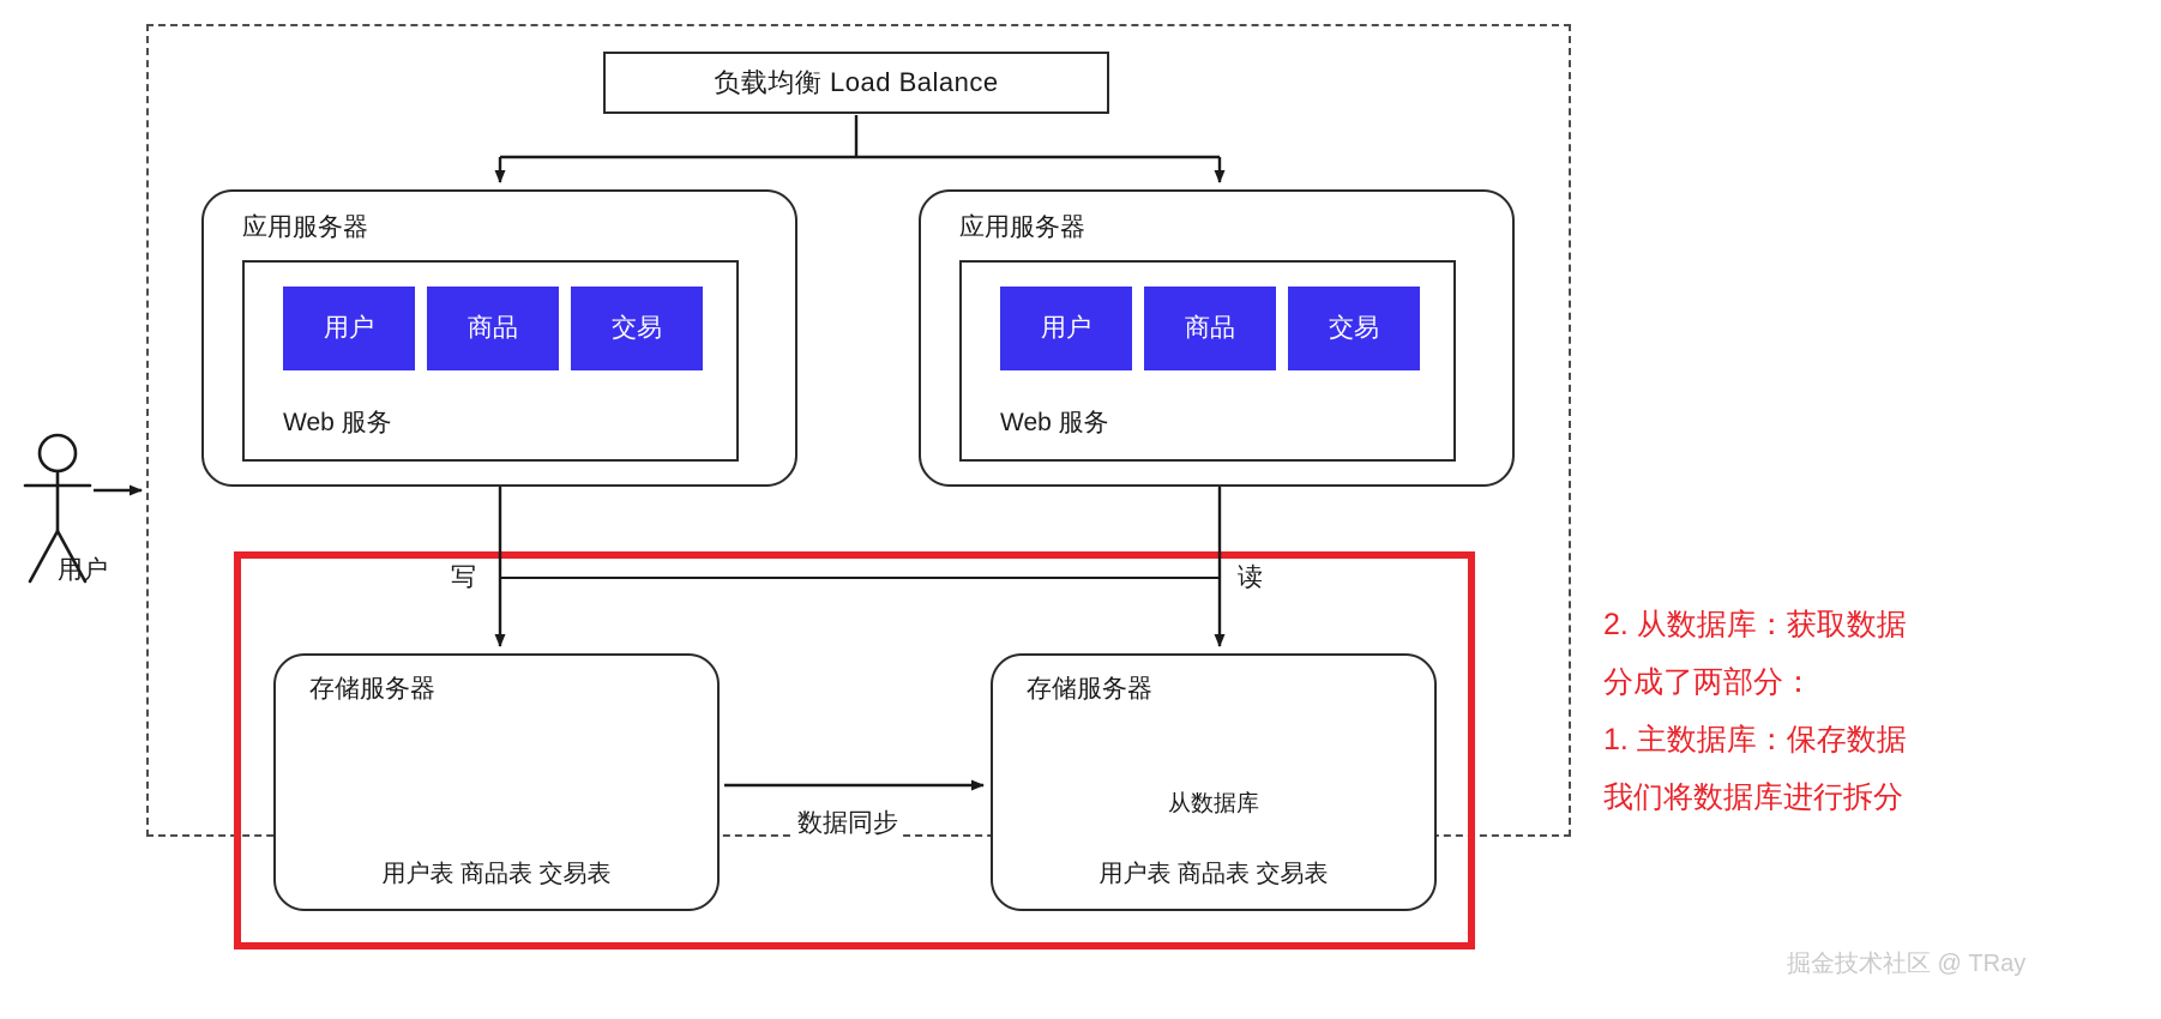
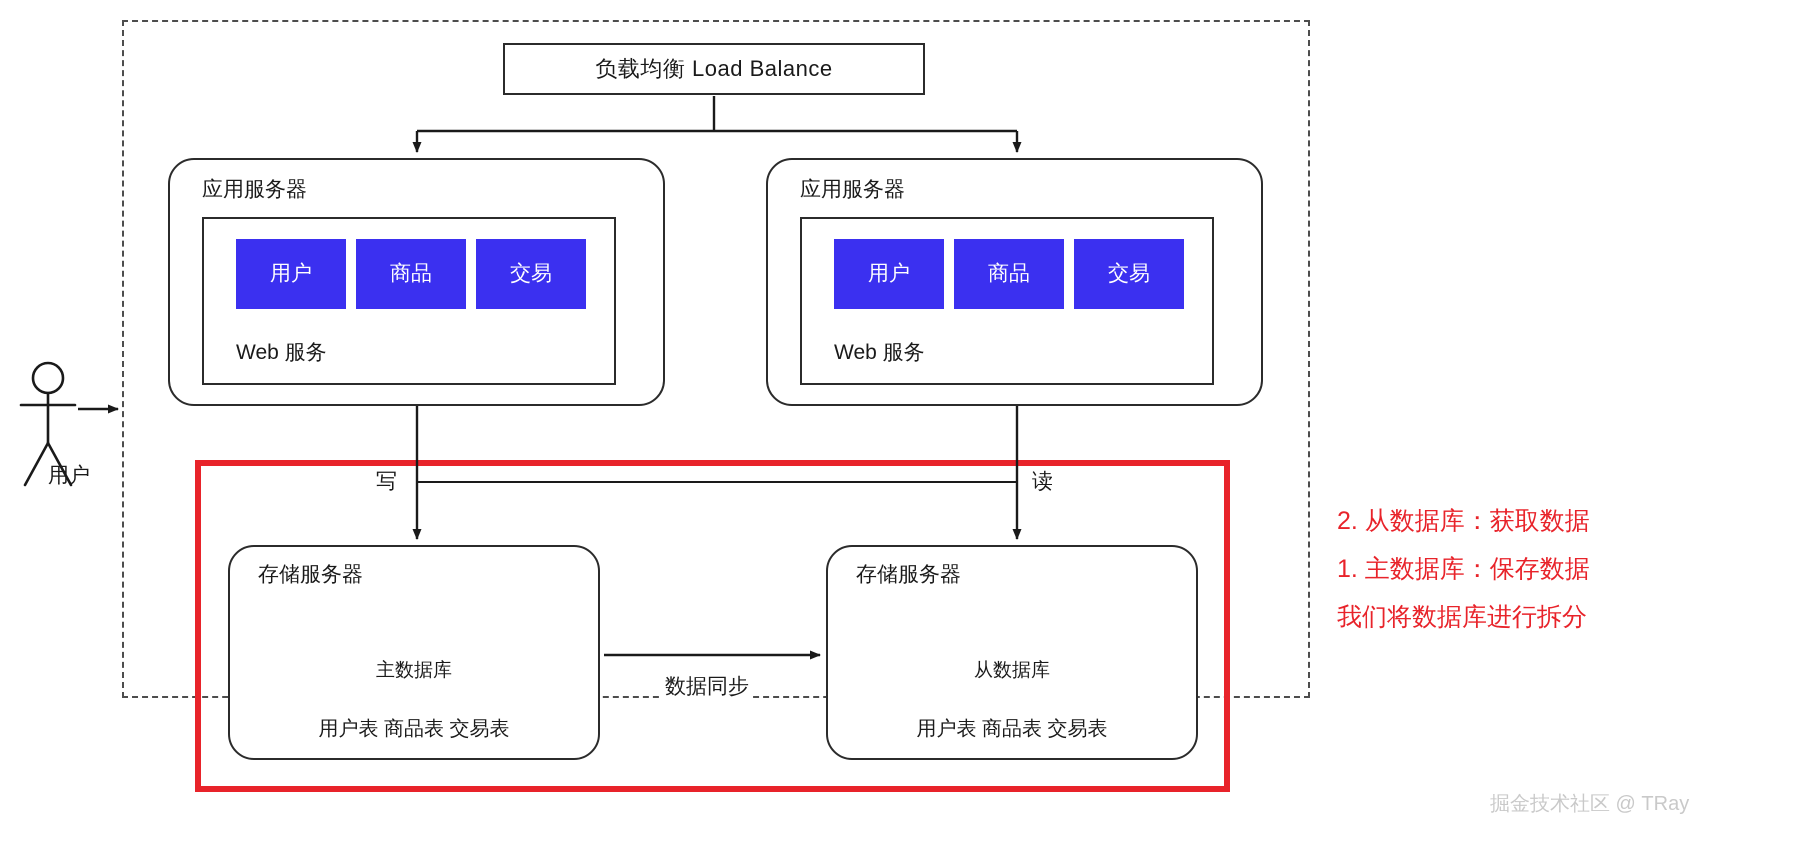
  负载均衡 Load Balance
  应用服务器
  用户
  商品
  交易
  Web 服务
  应用服务器
  用户
  商品
  交易
  Web 服务
  存储服务器
+ 主数据库
  用户表 商品表 交易表
  存储服务器
  从数据库
  用户表 商品表 交易表
  用户
  写
  读
  数据同步
  2. 从数据库：获取数据
- 分成了两部分：
  1. 主数据库：保存数据
  我们将数据库进行拆分
  掘金技术社区 @ TRay
